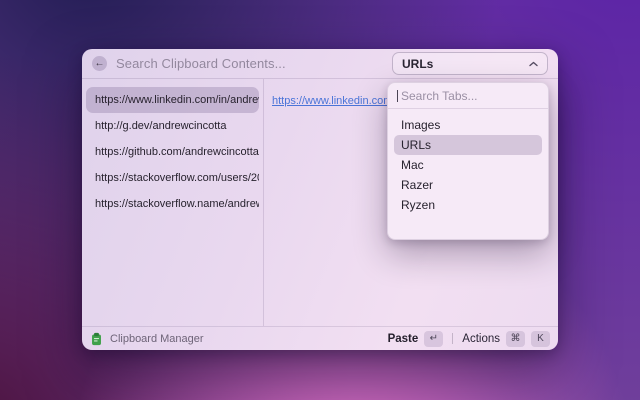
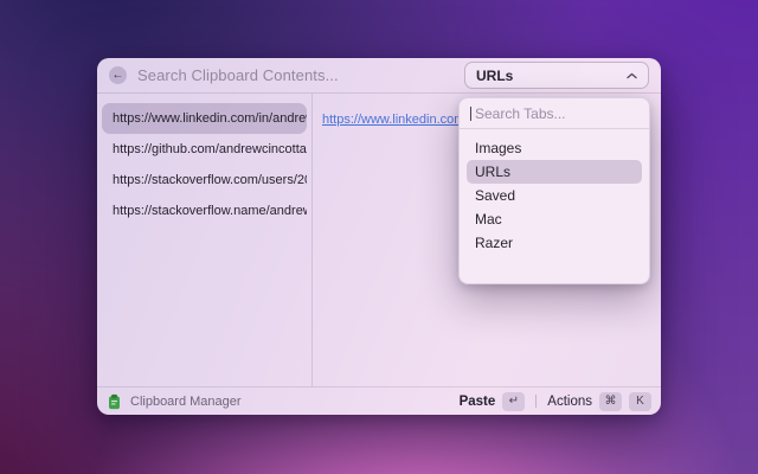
  ←
  Search Clipboard Contents...
  URLs
  https://www.linkedin.com/in/andre
- http://g.dev/andrewcincotta
  https://github.com/andrewcincotta
  https://stackoverflow.com/users/2
  https://stackoverflow.name/andre
  https://www.linkedin.co
  Clipboard Manager
  Paste
  ↵
  Actions
  ⌘
  K
  Search Tabs...
  Images
  URLs
+ Saved
  Mac
  Razer
- Ryzen
